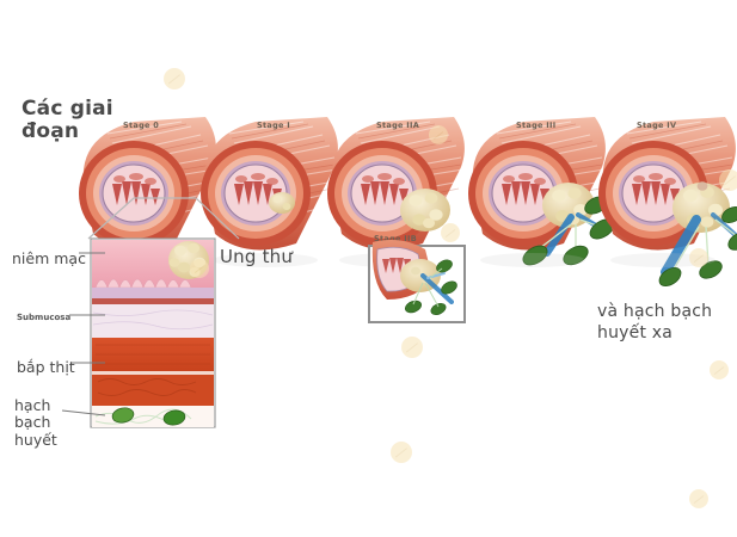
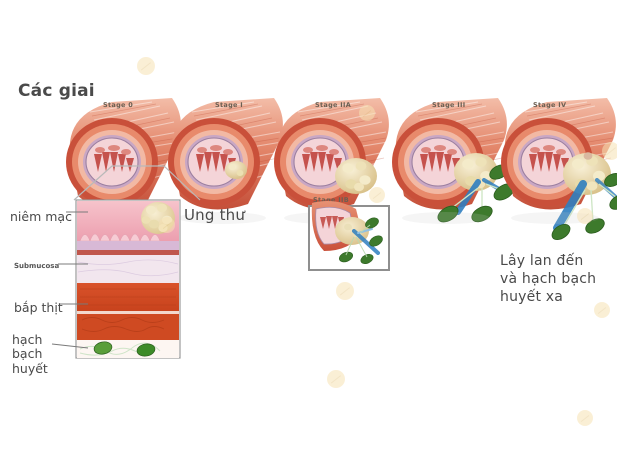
  Các giai
- đoạn
  Stage 0
  Stage I
  Stage IIA
  Stage III
  Stage IV
  Stage IIB
  niêm mạc
  Submucosa
  bắp thịt
  hạch bạch huyết
  Ung thư
+ Lây lan đến
  và hạch bạch
  huyết xa
